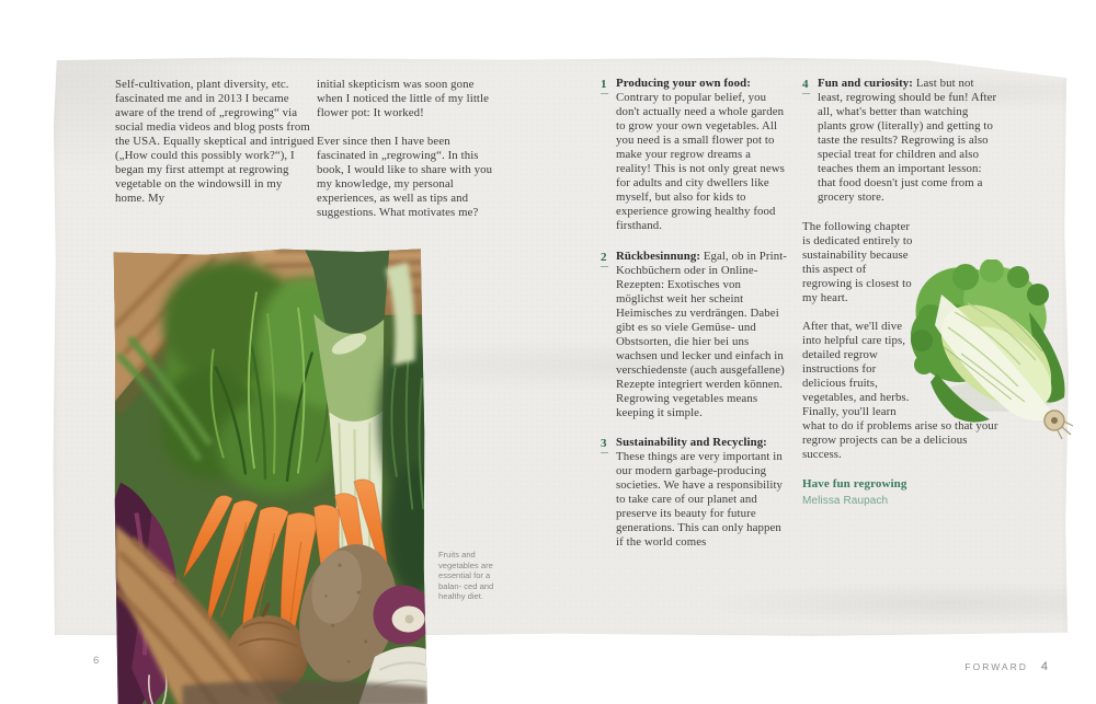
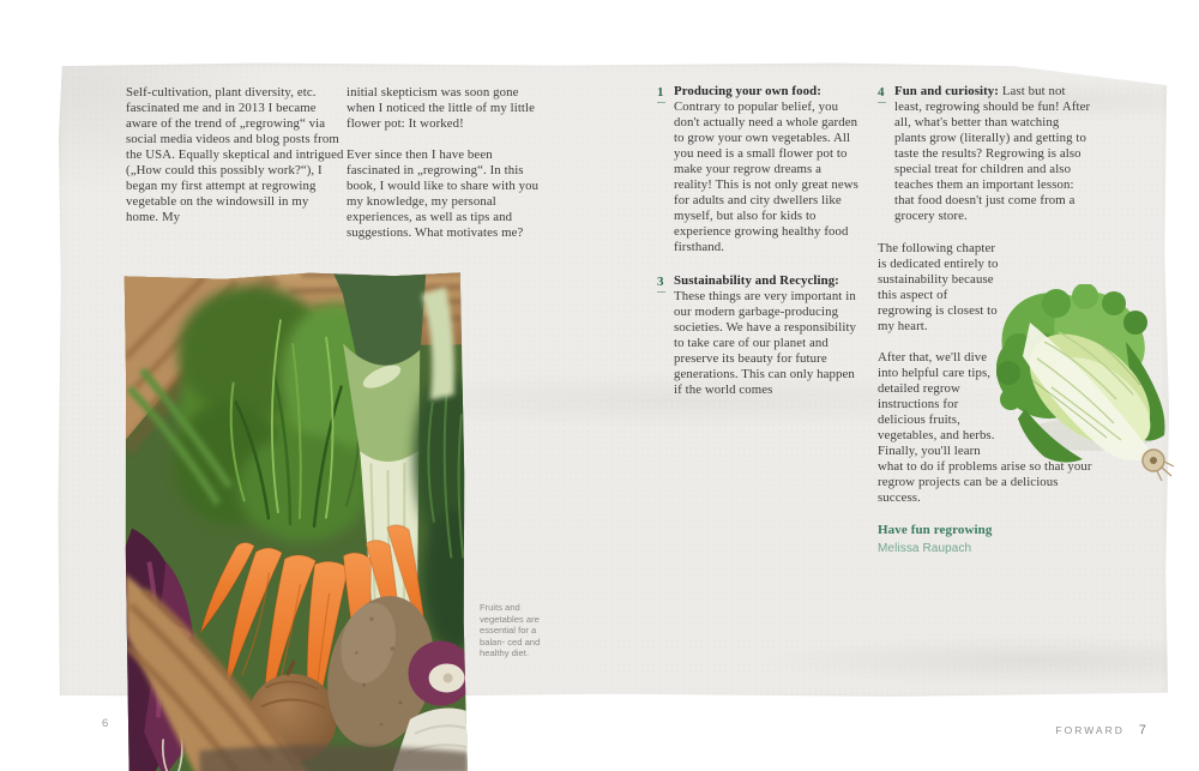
  Self-cultivation, plant diversity, etc. fascinated me and in 2013 I became aware of the trend of „regrowing“ via social media videos and blog posts from the USA. Equally skeptical and intrigued („How could this possibly work?“), I began my first attempt at regrowing vegetable on the windowsill in my home. My
  initial skepticism was soon gone when I noticed the little of my little flower pot: It worked!
  Ever since then I have been fascinated in „regrowing“. In this book, I would like to share with you my knowledge, my personal experiences, as well as tips and suggestions. What motivates me?
  Fruits and vegetables are essential for a balan- ced and healthy diet.
  1
  Producing your own food: Contrary to popular belief, you don't actually need a whole garden to grow your own vegetables. All you need is a small flower pot to make your regrow dreams a reality! This is not only great news for adults and city dwellers like myself, but also for kids to experience growing healthy food firsthand.
- 2
- Rückbesinnung: Egal, ob in Print-Kochbüchern oder in Online-Rezepten: Exotisches von möglichst weit her scheint Heimisches zu verdrängen. Dabei gibt es so viele Gemüse- und Obstsorten, die hier bei uns wachsen und lecker und einfach in verschiedenste (auch ausgefallene) Rezepte integriert werden können. Regrowing vegetables means keeping it simple.
  3
  Sustainability and Recycling: These things are very important in our modern garbage-producing societies. We have a responsibility to take care of our planet and preserve its beauty for future generations. This can only happen if the world comes
  4
  Fun and curiosity: Last but not least, regrowing should be fun! After all, what's better than watching plants grow (literally) and getting to taste the results? Regrowing is also special treat for children and also teaches them an important lesson: that food doesn't just come from a grocery store.
  The following chapter is dedicated entirely to sustainability because this aspect of regrowing is closest to my heart.
  After that, we'll dive into helpful care tips, detailed regrow instructions for delicious fruits, vegetables, and herbs. Finally, you'll learn what to do if problems arise so that your regrow projects can be a delicious success.
  Have fun regrowing
  Melissa Raupach
  6
- FORWARD 4
+ FORWARD 7
